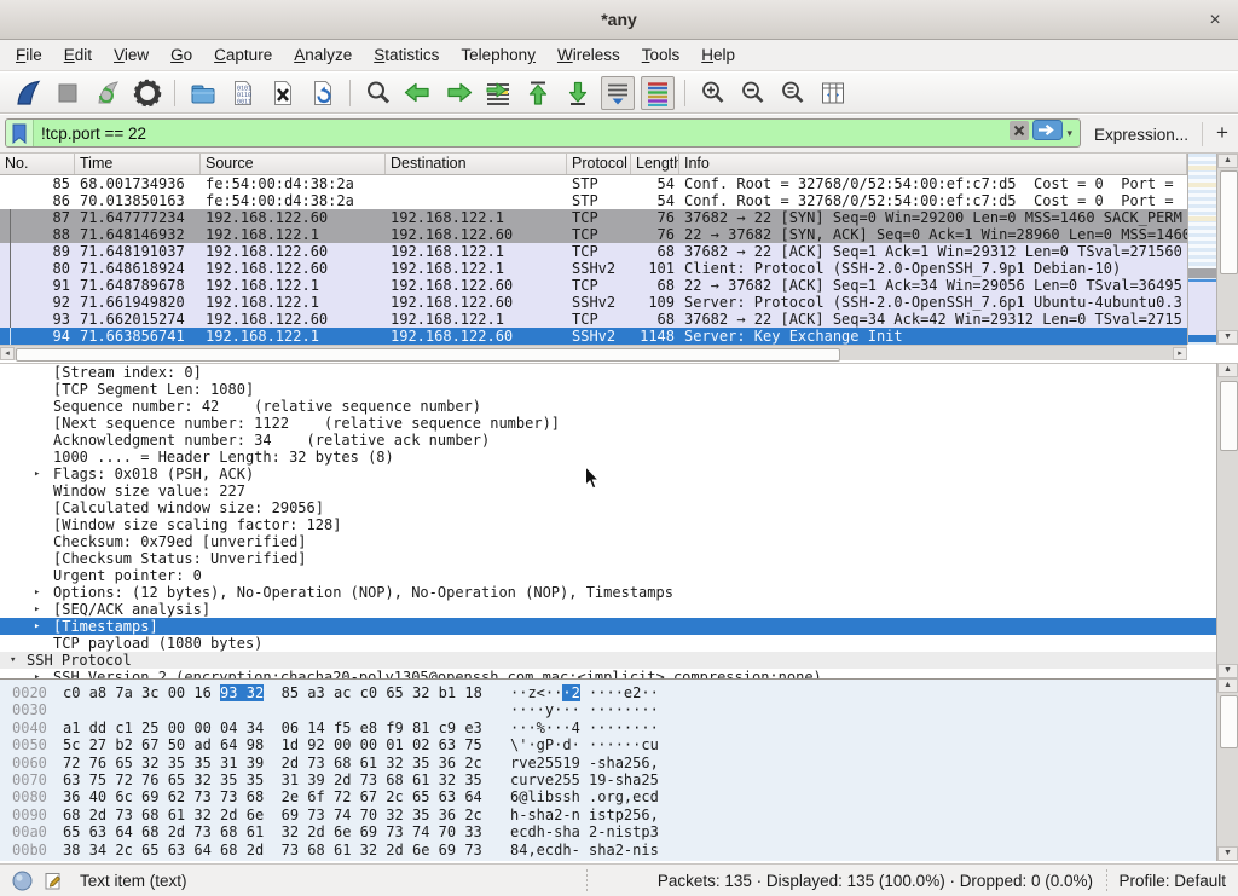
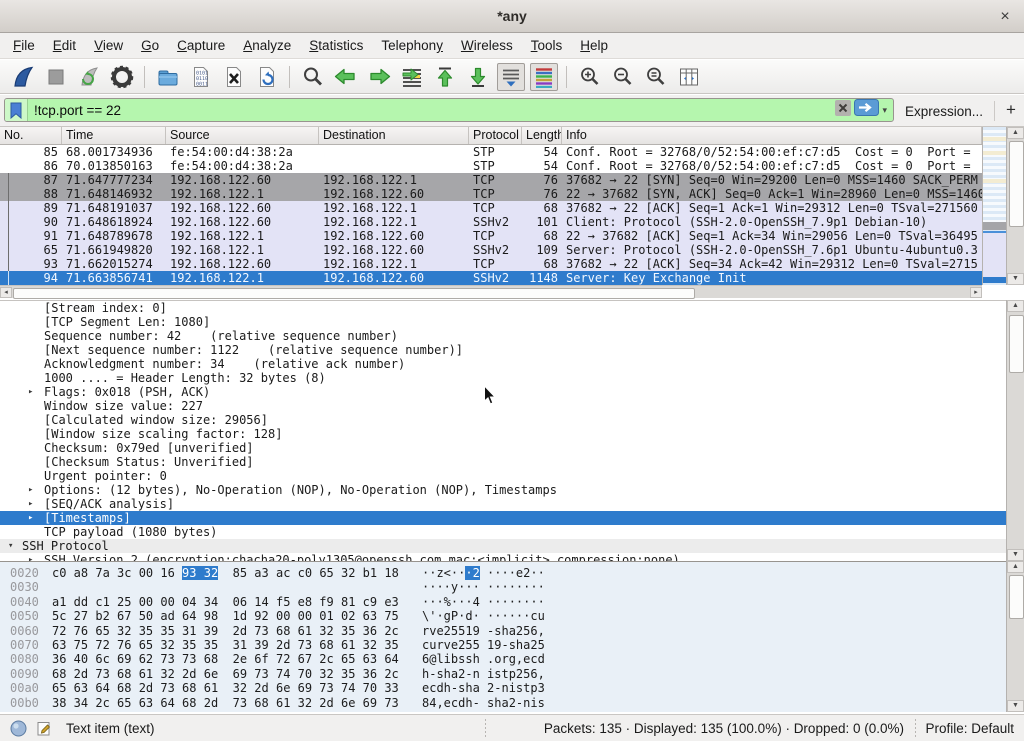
  *any
  ×
  File
  Edit
  View
  Go
  Capture
  Analyze
  Statistics
  Telephony
  Wireless
  Tools
  Help
  !tcp.port == 22
  ▾
  Expression...
  +
  No.
  Time
  Source
  Destination
  Protocol
  Length
  Info
  85
  68.001734936
  fe:54:00:d4:38:2a
  STP
  54
  Conf. Root = 32768/0/52:54:00:ef:c7:d5 Cost = 0 Port =
  86
  70.013850163
  fe:54:00:d4:38:2a
  STP
  54
  Conf. Root = 32768/0/52:54:00:ef:c7:d5 Cost = 0 Port =
  87
  71.647777234
  192.168.122.60
  192.168.122.1
  TCP
  76
  37682 → 22 [SYN] Seq=0 Win=29200 Len=0 MSS=1460 SACK_PERM
  88
  71.648146932
  192.168.122.1
  192.168.122.60
  TCP
  76
  22 → 37682 [SYN, ACK] Seq=0 Ack=1 Win=28960 Len=0 MSS=146
  89
  71.648191037
  192.168.122.60
  192.168.122.1
  TCP
  68
  37682 → 22 [ACK] Seq=1 Ack=1 Win=29312 Len=0 TSval=271560
- 80
+ 90
  71.648618924
  192.168.122.60
  192.168.122.1
  SSHv2
  101
  Client: Protocol (SSH-2.0-OpenSSH_7.9p1 Debian-10)
  91
  71.648789678
  192.168.122.1
  192.168.122.60
  TCP
  68
  22 → 37682 [ACK] Seq=1 Ack=34 Win=29056 Len=0 TSval=36495
- 92
+ 65
  71.661949820
  192.168.122.1
  192.168.122.60
  SSHv2
  109
  Server: Protocol (SSH-2.0-OpenSSH_7.6p1 Ubuntu-4ubuntu0.3
  93
  71.662015274
  192.168.122.60
  192.168.122.1
  TCP
  68
  37682 → 22 [ACK] Seq=34 Ack=42 Win=29312 Len=0 TSval=2715
  94
  71.663856741
  192.168.122.1
  192.168.122.60
  SSHv2
  1148
  Server: Key Exchange Init
  [Stream index: 0]
  [TCP Segment Len: 1080]
  Sequence number: 42 (relative sequence number)
  [Next sequence number: 1122 (relative sequence number)]
  Acknowledgment number: 34 (relative ack number)
  1000 .... = Header Length: 32 bytes (8)
  ▸
  Flags: 0x018 (PSH, ACK)
  Window size value: 227
  [Calculated window size: 29056]
  [Window size scaling factor: 128]
  Checksum: 0x79ed [unverified]
  [Checksum Status: Unverified]
  Urgent pointer: 0
  ▸
  Options: (12 bytes), No-Operation (NOP), No-Operation (NOP), Timestamps
  ▸
  [SEQ/ACK analysis]
  ▸
  [Timestamps]
  TCP payload (1080 bytes)
  ▾
  SSH Protocol
  ▸
  SSH Version 2 (encryption:chacha20-poly1305@openssh.com mac:<implicit> compression:none)
  0020
  c0 a8 7a 3c 00 16 93 32 85 a3 ac c0 65 32 b1 18
  ··z<···2 ····e2··
  0030
  ····y··· ········
  0040
  a1 dd c1 25 00 00 04 34 06 14 f5 e8 f9 81 c9 e3
  ···%···4 ········
  0050
  5c 27 b2 67 50 ad 64 98 1d 92 00 00 01 02 63 75
  \'·gP·d· ······cu
  0060
  72 76 65 32 35 35 31 39 2d 73 68 61 32 35 36 2c
  rve25519 -sha256,
  0070
  63 75 72 76 65 32 35 35 31 39 2d 73 68 61 32 35
  curve255 19-sha25
  0080
  36 40 6c 69 62 73 73 68 2e 6f 72 67 2c 65 63 64
  6@libssh .org,ecd
  0090
  68 2d 73 68 61 32 2d 6e 69 73 74 70 32 35 36 2c
  h-sha2-n istp256,
  00a0
  65 63 64 68 2d 73 68 61 32 2d 6e 69 73 74 70 33
  ecdh-sha 2-nistp3
  00b0
  38 34 2c 65 63 64 68 2d 73 68 61 32 2d 6e 69 73
  84,ecdh- sha2-nis
  Text item (text)
  Packets: 135 · Displayed: 135 (100.0%) · Dropped: 0 (0.0%)
  Profile: Default
